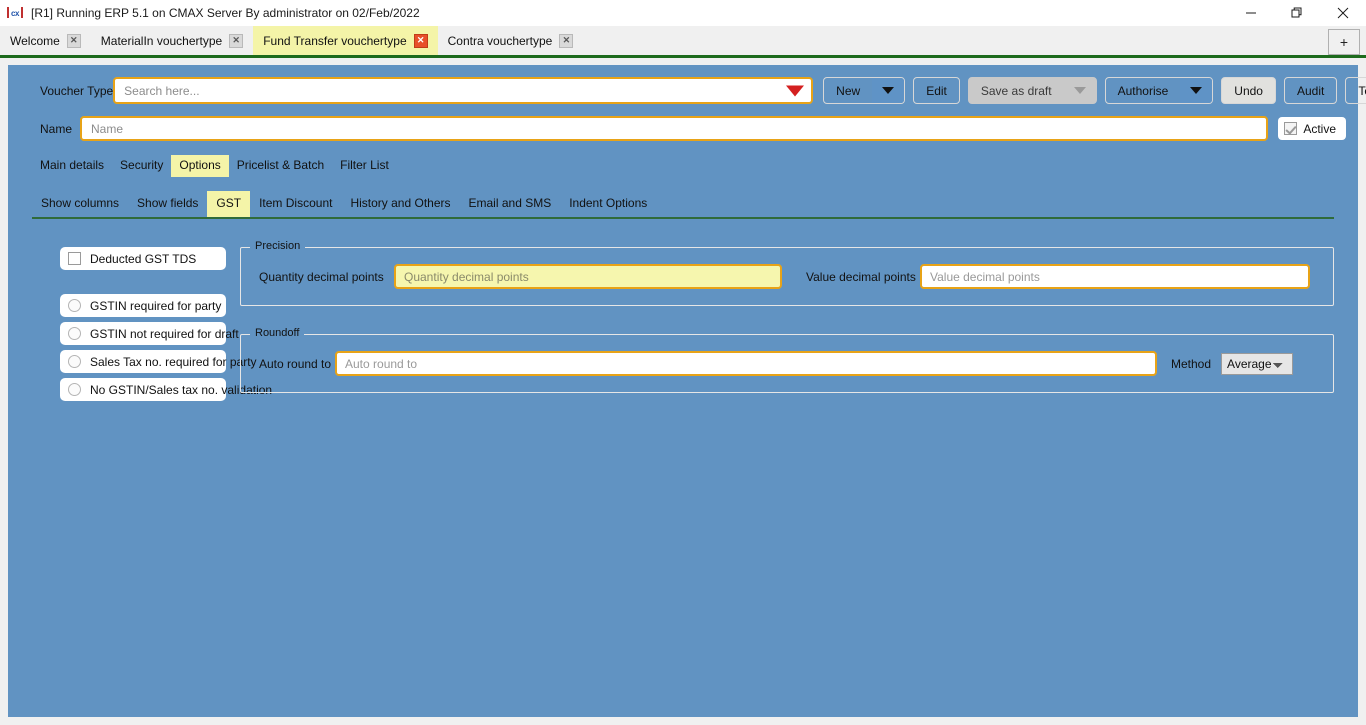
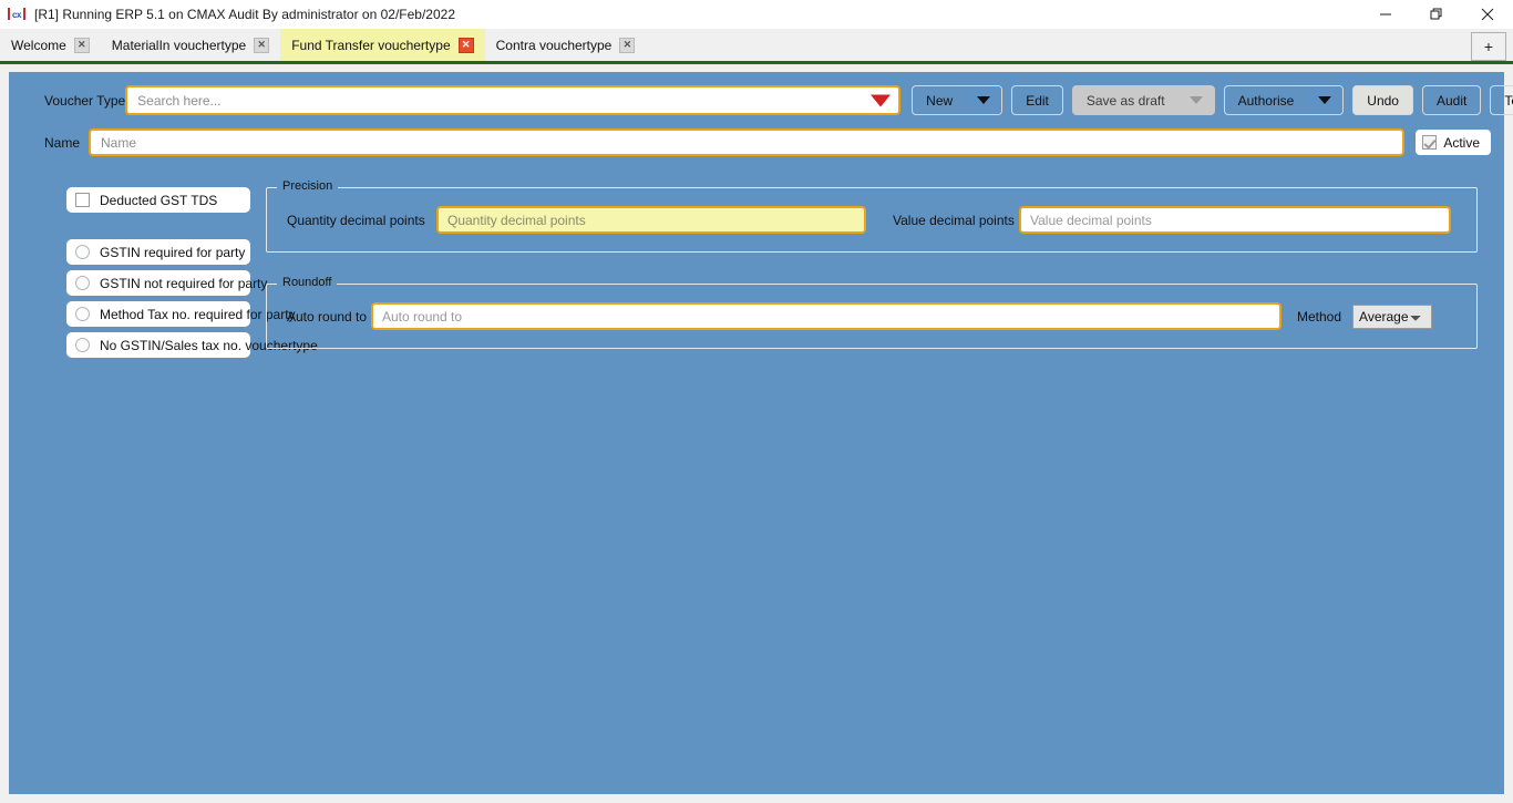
  cx
- [R1] Running ERP 5.1 on CMAX Server By administrator on 02/Feb/2022
+ [R1] Running ERP 5.1 on CMAX Audit By administrator on 02/Feb/2022
  Welcome
  ✕
  MaterialIn vouchertype
  ✕
  Fund Transfer vouchertype
  ✕
  Contra vouchertype
  ✕
  +
  Voucher Type
  Search here...
  New
  Edit
  Save as draft
  Authorise
  Undo
  Audit
  Name
  Name
  Active
- Main details
- Security
- Options
- Pricelist & Batch
- Filter List
- Show columns
- Show fields
- GST
- Item Discount
- History and Others
- Email and SMS
- Indent Options
  Deducted GST TDS
  GSTIN required for party
- GSTIN not required for draft
+ GSTIN not required for party
- Sales Tax no. required for party
+ Method Tax no. required for party
- No GSTIN/Sales tax no. validation
+ No GSTIN/Sales tax no. vouchertype
  Precision
  Quantity decimal points
  Quantity decimal points
  Value decimal points
  Value decimal points
  Roundoff
  Auto round to
  Auto round to
  Method
  Average
